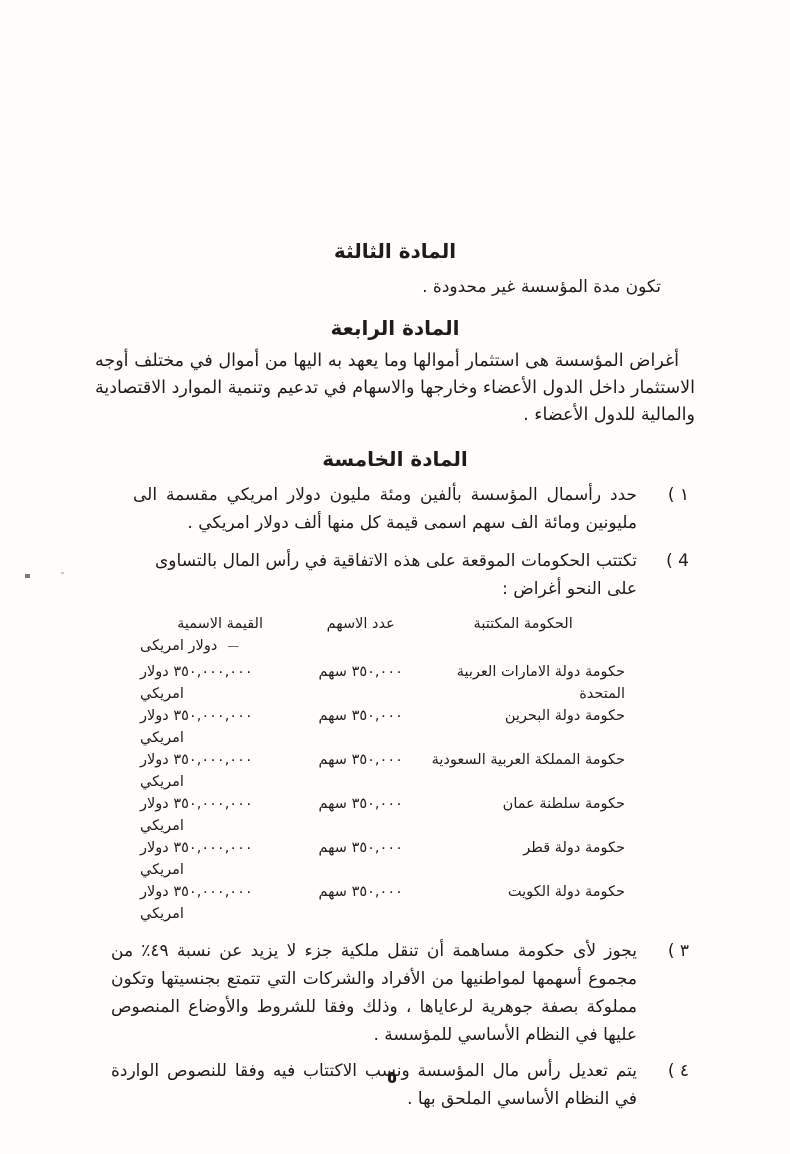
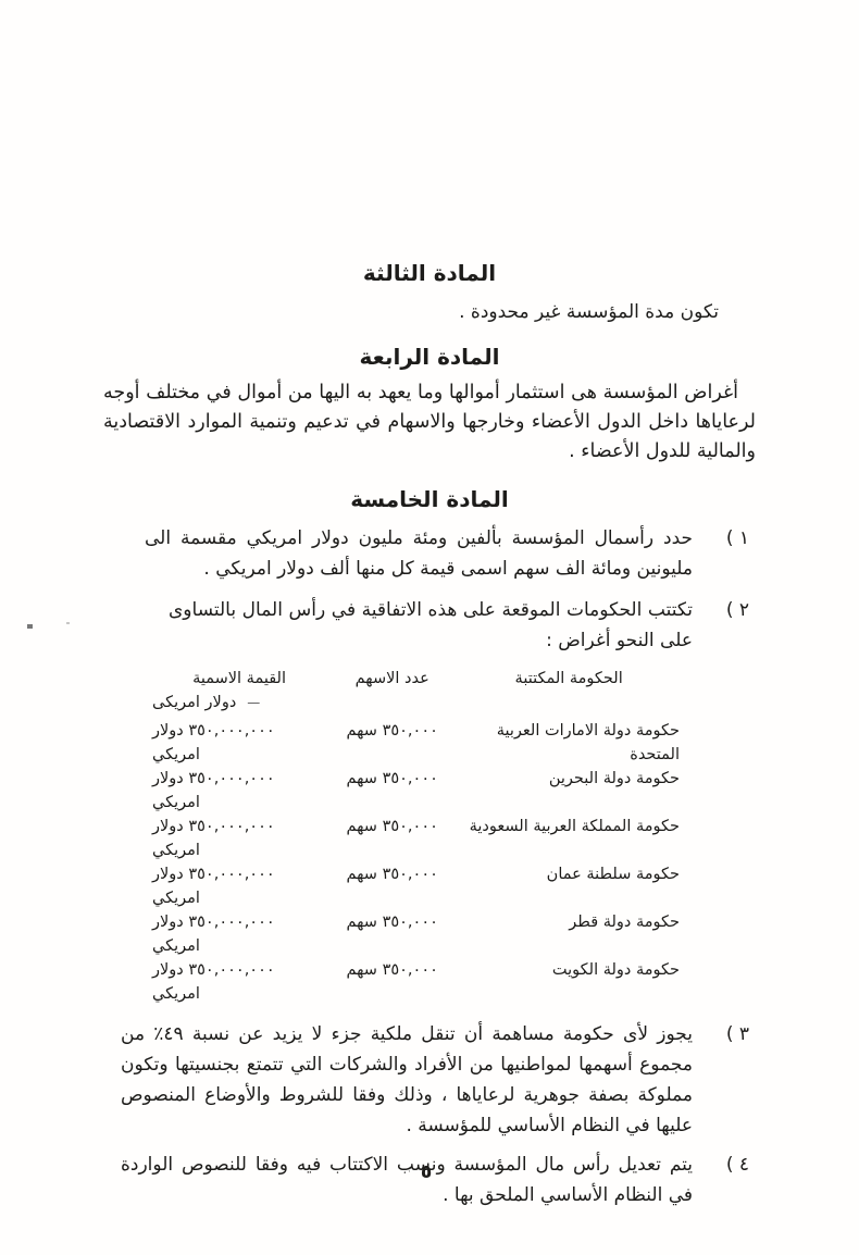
  المادة الثالثة
  تكون مدة المؤسسة غير محدودة .
  المادة الرابعة
- أغراض المؤسسة هى استثمار أموالها وما يعهد به اليها من أموال في مختلف أوجه الاستثمار داخل الدول الأعضاء وخارجها والاسهام في تدعيم وتنمية الموارد الاقتصادية والمالية للدول الأعضاء .
+ أغراض المؤسسة هى استثمار أموالها وما يعهد به اليها من أموال في مختلف أوجه لرعاياها داخل الدول الأعضاء وخارجها والاسهام في تدعيم وتنمية الموارد الاقتصادية والمالية للدول الأعضاء .
  المادة الخامسة
  ١ )
  حدد رأسمال المؤسسة بألفين ومئة مليون دولار امريكي مقسمة الى مليونين ومائة الف سهم اسمى قيمة كل منها ألف دولار امريكي .
- 4 )
+ ٢ )
  تكتتب الحكومات الموقعة على هذه الاتفاقية في رأس المال بالتساوى على النحو أغراض :
  الحكومة المكتتبة
  عدد الاسهم
  القيمة الاسمية
  —
  دولار امريكى
  حكومة دولة الامارات العربية المتحدة
  ٣٥٠,٠٠٠ سهم
  ٣٥٠,٠٠٠,٠٠٠ دولار امريكي
  حكومة دولة البحرين
  ٣٥٠,٠٠٠ سهم
  ٣٥٠,٠٠٠,٠٠٠ دولار امريكي
  حكومة المملكة العربية السعودية
  ٣٥٠,٠٠٠ سهم
  ٣٥٠,٠٠٠,٠٠٠ دولار امريكي
  حكومة سلطنة عمان
  ٣٥٠,٠٠٠ سهم
  ٣٥٠,٠٠٠,٠٠٠ دولار امريكي
  حكومة دولة قطر
  ٣٥٠,٠٠٠ سهم
  ٣٥٠,٠٠٠,٠٠٠ دولار امريكي
  حكومة دولة الكويت
  ٣٥٠,٠٠٠ سهم
  ٣٥٠,٠٠٠,٠٠٠ دولار امريكي
  ٣ )
  يجوز لأى حكومة مساهمة أن تنقل ملكية جزء لا يزيد عن نسبة ٤٩٪ من مجموع أسهمها لمواطنيها من الأفراد والشركات التي تتمتع بجنسيتها وتكون مملوكة بصفة جوهرية لرعاياها ، وذلك وفقا للشروط والأوضاع المنصوص عليها في النظام الأساسي للمؤسسة .
  ٤ )
  يتم تعديل رأس مال المؤسسة ونسب الاكتتاب فيه وفقا للنصوص الواردة في النظام الأساسي الملحق بها .
  ·
  ٥
